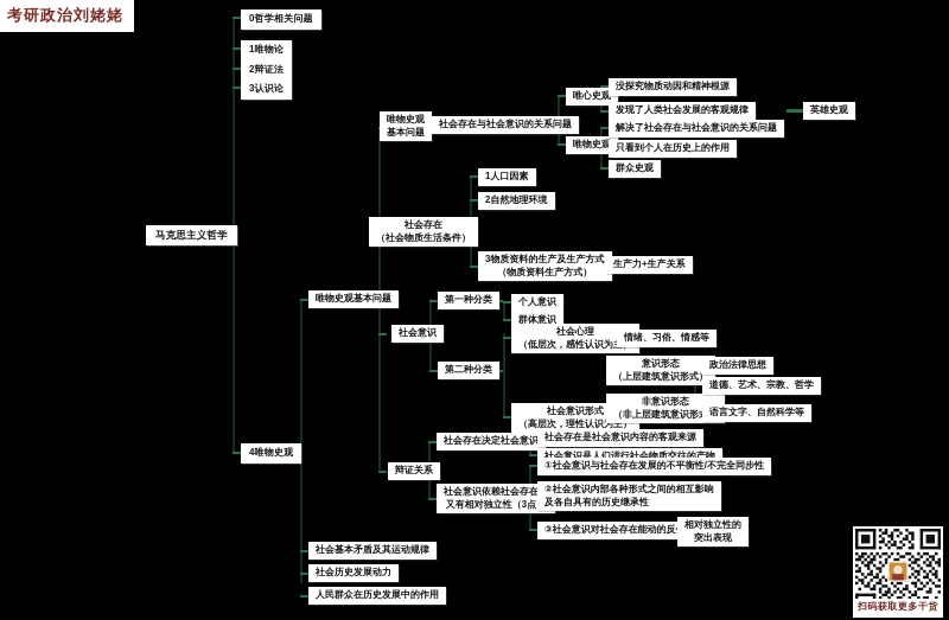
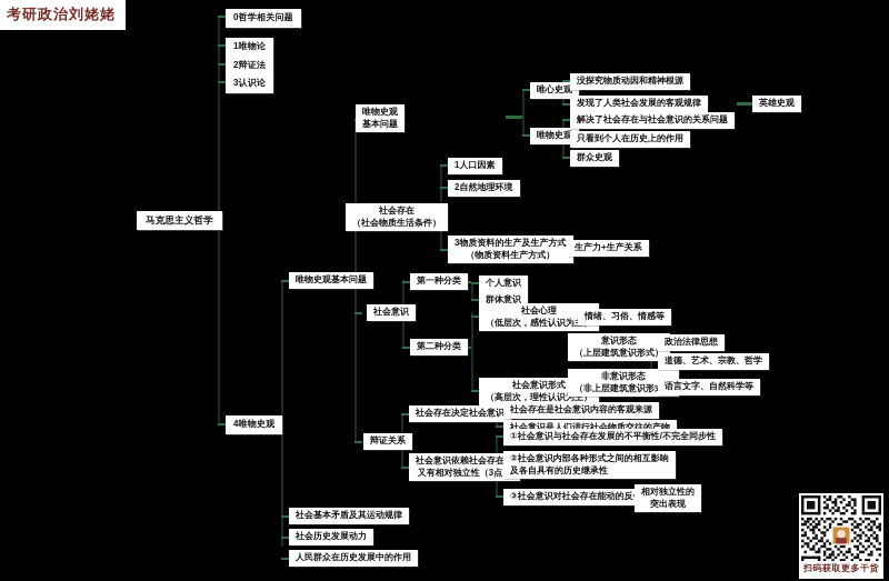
  考研政治刘姥姥
  马克思主义哲学
  0哲学相关问题
  1唯物论
  2辩证法
  3认识论
  4唯物史观
  唯物史观基本问题
  社会基本矛盾及其运动规律
  社会历史发展动力
  人民群众在历史发展中的作用
  唯物史观
  基本问题
- 社会存在与社会意识的关系问题
  唯心史观
  唯物史观
  没探究物质动因和精神根源
  发现了人类社会发展的客观规律
  英雄史观
  解决了社会存在与社会意识的关系问题
  只看到个人在历史上的作用
  群众史观
  社会存在
  （社会物质生活条件）
  1人口因素
  2自然地理环境
  3物质资料的生产及生产方式
  （物质资料生产方式）
  生产力+生产关系
  社会意识
  第一种分类
  第二种分类
  个人意识
  群体意识
  社会心理
  （低层次，感性认识为
  情绪、习俗、情感等
  社会意识形式
  （高层次，理性认识
  意识形态
  （上层建筑意识形式
  非意识形态
  （非上层建筑意识形
  政治法律思想
  道德、艺术、宗教、哲学
  语言文字、自然科学等
  辩证关系
  社会存在决定社会意识
  社会意识依赖社会存在
  又有相对独立性（3点
  社会存在是社会意识内容的客观来源
  社会意识是人们进行社会物质交往的产物
  ①社会意识与社会存在发展的不平衡性/不完全同步性
  ②社会意识内部各种形式之间的相互影响
  及各自具有的历史继承性
  ③社会意识对社会存在能动的反
  相对独立性的
  突出表现
  扫码获取更多干货
